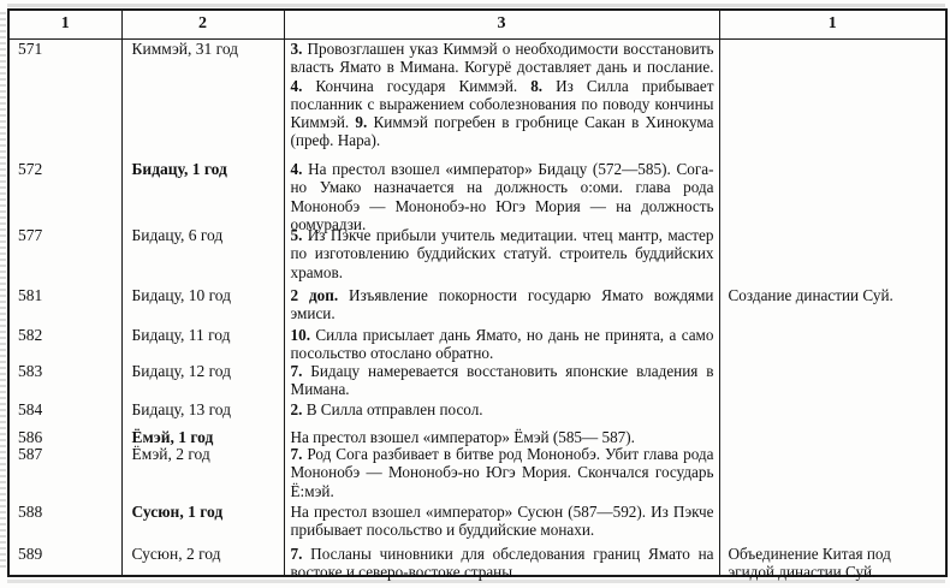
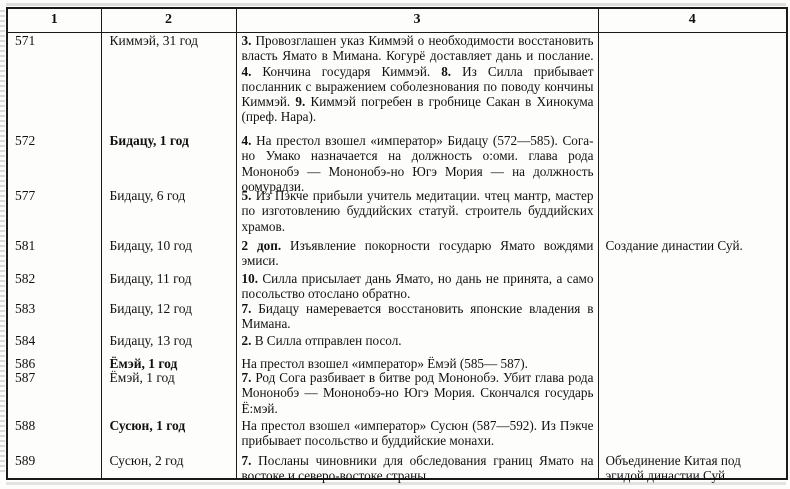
- 1	2	3	1
+ 1	2	3	4
- 571572577581582583584586587588589	Киммэй, 31 годБидацу, 1 годБидацу, 6 годБидацу, 10 годБидацу, 11 годБидацу, 12 годБидацу, 13 годЁмэй, 1 годЁмэй, 2 годСусюн, 1 годСусюн, 2 год	3. Провозглашен указ Киммэй о необходимости восстановить власть Ямато в Мимана. Когурё доставляет дань и послание. 4. Кончина государя Киммэй. 8. Из Силла прибывает посланник с выражением соболезнования по поводу кончины Киммэй. 9. Киммэй погребен в гробнице Сакан в Хинокума (преф. Нара).4. На престол взошел «император» Бидацу (572—585). Сога-но Умако назначается на должность о:оми. глава рода Мононобэ — Мононобэ-но Югэ Мория — на должность оомурадзи.5. Из Пэкче прибыли учитель медитации. чтец мантр, мастер по изготовлению буддийских статуй. строитель буддийских храмов.2 доп. Изъявление покорности государю Ямато вождями эмиси.10. Силла присылает дань Ямато, но дань не принята, а само посольство отослано обратно.7. Бидацу намеревается восстановить японские владения в Мимана.2. В Силла отправлен посол.На престол взошел «император» Ёмэй (585— 587).7. Род Сога разбивает в битве род Мононобэ. Убит глава рода Мононобэ — Мононобэ-но Югэ Мория. Скончался государь Ё:мэй.На престол взошел «император» Сусюн (587—592). Из Пэкче прибывает посольство и буддийские монахи.7. Посланы чиновники для обследования границ Ямато на востоке и северо-востоке страны.	Создание династии Суй.Объединение Китая под эгидой династии Суй.
+ 571572577581582583584586587588589	Киммэй, 31 годБидацу, 1 годБидацу, 6 годБидацу, 10 годБидацу, 11 годБидацу, 12 годБидацу, 13 годЁмэй, 1 годЁмэй, 1 годСусюн, 1 годСусюн, 2 год	3. Провозглашен указ Киммэй о необходимости восстановить власть Ямато в Мимана. Когурё доставляет дань и послание. 4. Кончина государя Киммэй. 8. Из Силла прибывает посланник с выражением соболезнования по поводу кончины Киммэй. 9. Киммэй погребен в гробнице Сакан в Хинокума (преф. Нара).4. На престол взошел «император» Бидацу (572—585). Сога-но Умако назначается на должность о:оми. глава рода Мононобэ — Мононобэ-но Югэ Мория — на должность оомурадзи.5. Из Пэкче прибыли учитель медитации. чтец мантр, мастер по изготовлению буддийских статуй. строитель буддийских храмов.2 доп. Изъявление покорности государю Ямато вождями эмиси.10. Силла присылает дань Ямато, но дань не принята, а само посольство отослано обратно.7. Бидацу намеревается восстановить японские владения в Мимана.2. В Силла отправлен посол.На престол взошел «император» Ёмэй (585— 587).7. Род Сога разбивает в битве род Мононобэ. Убит глава рода Мононобэ — Мононобэ-но Югэ Мория. Скончался государь Ё:мэй.На престол взошел «император» Сусюн (587—592). Из Пэкче прибывает посольство и буддийские монахи.7. Посланы чиновники для обследования границ Ямато на востоке и северо-востоке страны.	Создание династии Суй.Объединение Китая под эгидой династии Суй.
